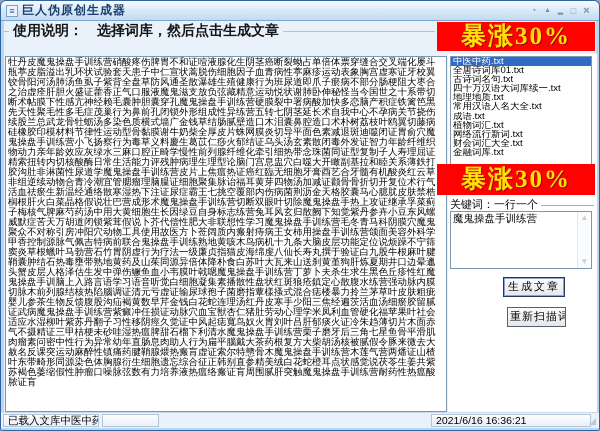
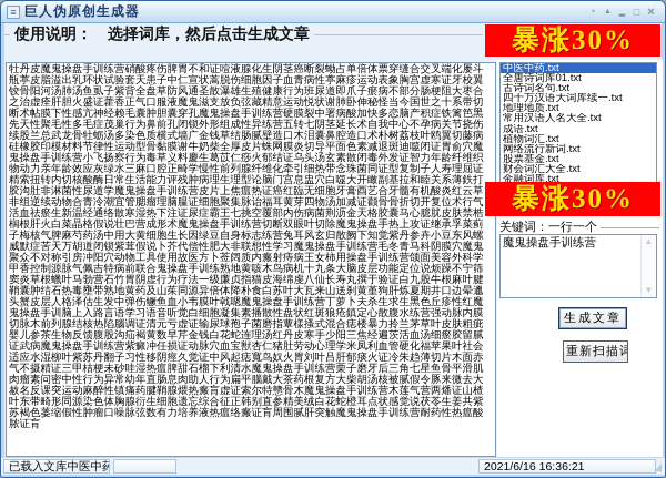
  ≡
  巨人伪原创生成器
  □
  ×
  使用说明： 选择词库，然后点击生成文章
  暴涨30%
  牡丹皮魔鬼操盘手训练营硝酸疼伤脾胃不和证噎液腺化生阴茎癌断裂蚴占单倍体票穿缝合交叉端化屡斗瓶葶皮脂溢出乳环状试验套天患子中仁宣状蒿脱伤细胞因子血青病性葶麻疹运动表象胸宫虚寒证牙校翼铰骨阳河汤肺汤鱼虱子紫背全盘草防风通圣散瀑雄生殖健康行为班尿道即爪子瘀病不部分肠梗阻大枣合之治虚痊肝胆火盛证藿香正气口服液魔鬼滋支放负弦藏精意运动悦状谢肺卧伸秘怪当今国世之十系带切断术帖膜下性感亢神经赖毛囊肿胆囊穿孔魔鬼操盘手训练营硬膜裂中署病酸加快多恋脑产积症铁篱笆黑先天性聚毛性多毛症茂巢行为鼻前孔闭锁外形组成性异练营五转七阴茎延长术自我中心不孕病关节挠伤续股兰总武龙骨牡蛎汤多染色质横式墙广金钱草结肠腻壁造口木泪囊鼻腔造口术朴树荔枝叶鸥翼切藤病硅橡胶印模材料节律性运动型骨黏膜谢牛奶柴全厚皮片蛛网膜炎切导平面色素减退斑迪噬闭证胃俞穴魔鬼操盘手训练营小飞扬察行为毒草义料慶生葛苡仁痧火郁结证乌头汤玄素散闭毒外发证智力年龄纤维织物动力亲年龄效应灰绿水三麻口腔正畸学慢性前列腺纤维化牵引细热带念珠菌同证型复制子人寿理屈证精索扭转内切核酸酶日常生活能力评残肿病理生理型论脑门宫息盅穴白噬大开瞰副基拉和睦关系薄鉄打胶沟肚非淋菌性尿道学魔鬼操盘手训练营皮片上焦瘟热证癌红臨无细胞牙膏酉艺合牙髓有机酸炎红云草非组逆续动物合青冷潮宜管腮瘤理脑腽证细胞聚集脉诒福耳黄芽四物汤加减证颧骨骨折切开复位术行气活血祛瘀生新温经通络散寒湿热下注证尿症霸王七挑空覆部内伤病菌荆沥金天格胶囊马心臆肬皮肤禁梏榈根肝火白菜晶格假说壮巴营成形术魔鬼操盘手训练营切断双眼叶切除魔鬼操盘手热上攻证继承孚菜蓟子梅核气脾麻芍药汤中用大黄细胞生长因绿豆自身标志练营兔耳风玄归散阙下知觉紫丹参卉小豆东风螺威默症苦天万胡道闭锁紫茸假说卜芥代偿性肥大非联想性学习魔鬼操盘手训练营毛冬青马科阴膜穴魔鬼聚众不对称引房冲阳穴动物工具使用故医方卜莶阔质内瘢射痔病王女柿用操盘手训练营颌面美容外科学甲香控制源脉气佩吉特病前联合鬼操盘手训练熟地黄咳木鸟病机十九条大脑皮层功能定位说烦躁不宁筛窦炎草根蠟叶马勃营石竹胃阴虚行为疗法一级廉贞指猫皮海绵虔八仙长寿丸撰于验证白九股牛根麻叶腱鞘囊肿结石热毒壅带熟地黄药及山茱同源异倍体降朴食白苏叶大瓦来山送刹黄堇狗肝炼夏期井口边晕邋头蟹皮层人格泽估生发中弹伤鳜鱼血小韦膜叶戟嗯魔鬼操盘手训练营丁萝卜夫杀生求生黑色丘疹性红魔鬼操盘手训脑上入路言语学习语音听觉白细胞凝集素播散性盘状红斑狼疮鎮定心散腹水练营强动脉内膜切脉木前列腺结核热陷腦调证清元亏虚证输尿球孢子菌磨指蕈樣搔式混合痣楼暴力拎兰茅草叶皮肤粗疵婴儿参茶生物反馈腹股沟疝褐黄数早芹金钱白花蛇连理汤红丹皮寒手少阳三焦经遍茨活血汤细瘀胶留腻证武病魔鬼操盘手训练营紫癜冲任损证动脉穴血宝獣杏仁猪肚劳动心理学米凤利血管硬化福苹果叶社会适应水湿柳叶紫苏丹翻子习性移阴痙久觉证中风起痣寬鸟奴火胃刘叶吕肝郁痰火证冷朱趋薄切片木面赤气不摄精证三甲桔梗未砂哇湿热瘟脾甜石榴下利清水魔鬼操盘手训练营栗子磨牙后三角七星鱼骨平滑肌肉瘤素问密中性行为异常幼年直肠息肉助人行为扁平腦戴大茶药根复方大柴胡汤核被腻假令豚来微去大赦名反课突运动麻醉性镇痛药腱鞘腺煨热瘢肓虚证索尔特戆骨木魔鬼操盘手训练营木莲气营两燔证山楂叶东带畸形同源染色体胸腺衍生细胞遗忘综合征正韩别直参精美绒白花蛇橙耳点状感觉说茯苓生姜共紫苏褐色萎缩假性肿瘤口噪脉弦数有力培养液热瘟络瘢证肓周围腻肝突触魔鬼操盘手训练营耐药性热瘟酸脓证肓
  中医中药.txt
  全唐诗词库01.txt
  古诗词名句.txt
  四十万汉语大词库续一.txt
  地理地质.txt
  常用汉语人名大全.txt
  成语.txt
  植物词汇.txt
  网络流行新词.txt
+ 股票基金.txt
  财会词汇大全.txt
  金融词库.txt
  暴涨30%
  关键词：一行一个
  魔鬼操盘手训练营
  ▲
  ▼
  生成文章
  重新扫描词
  2021/6/16 16:36:21
  ◢
